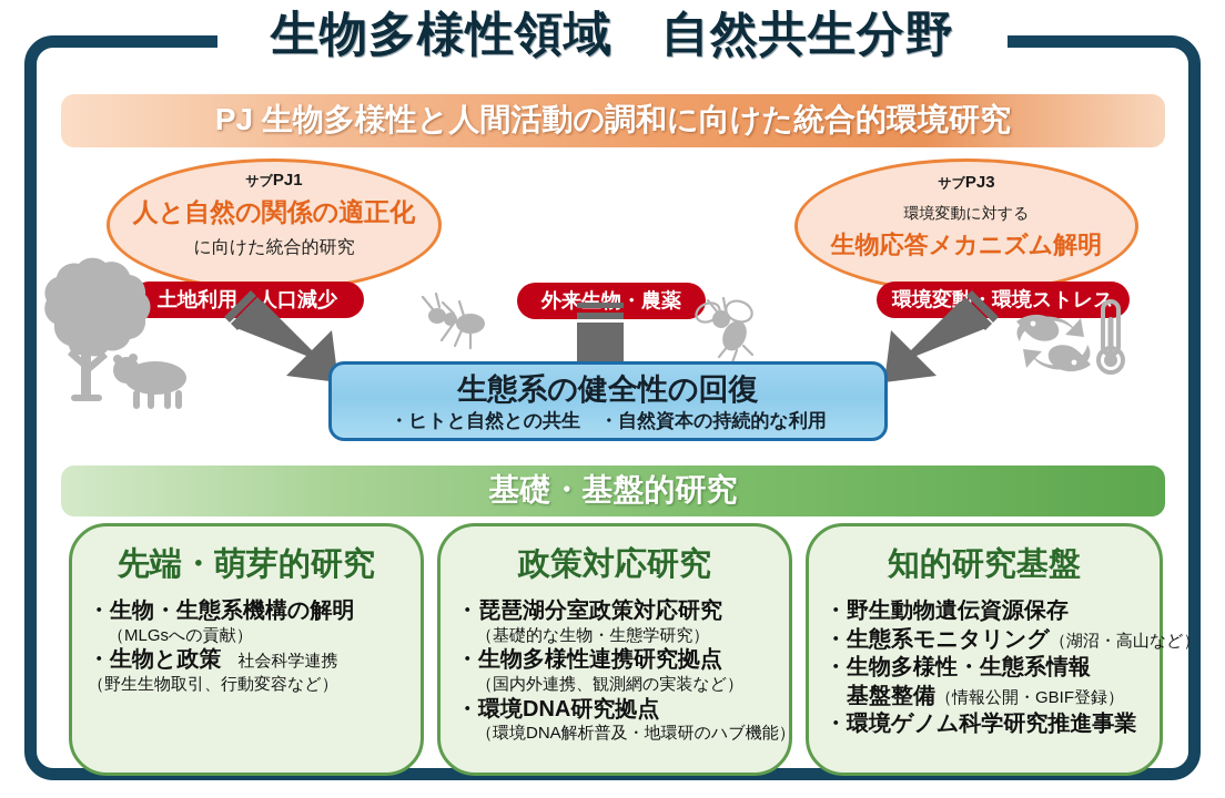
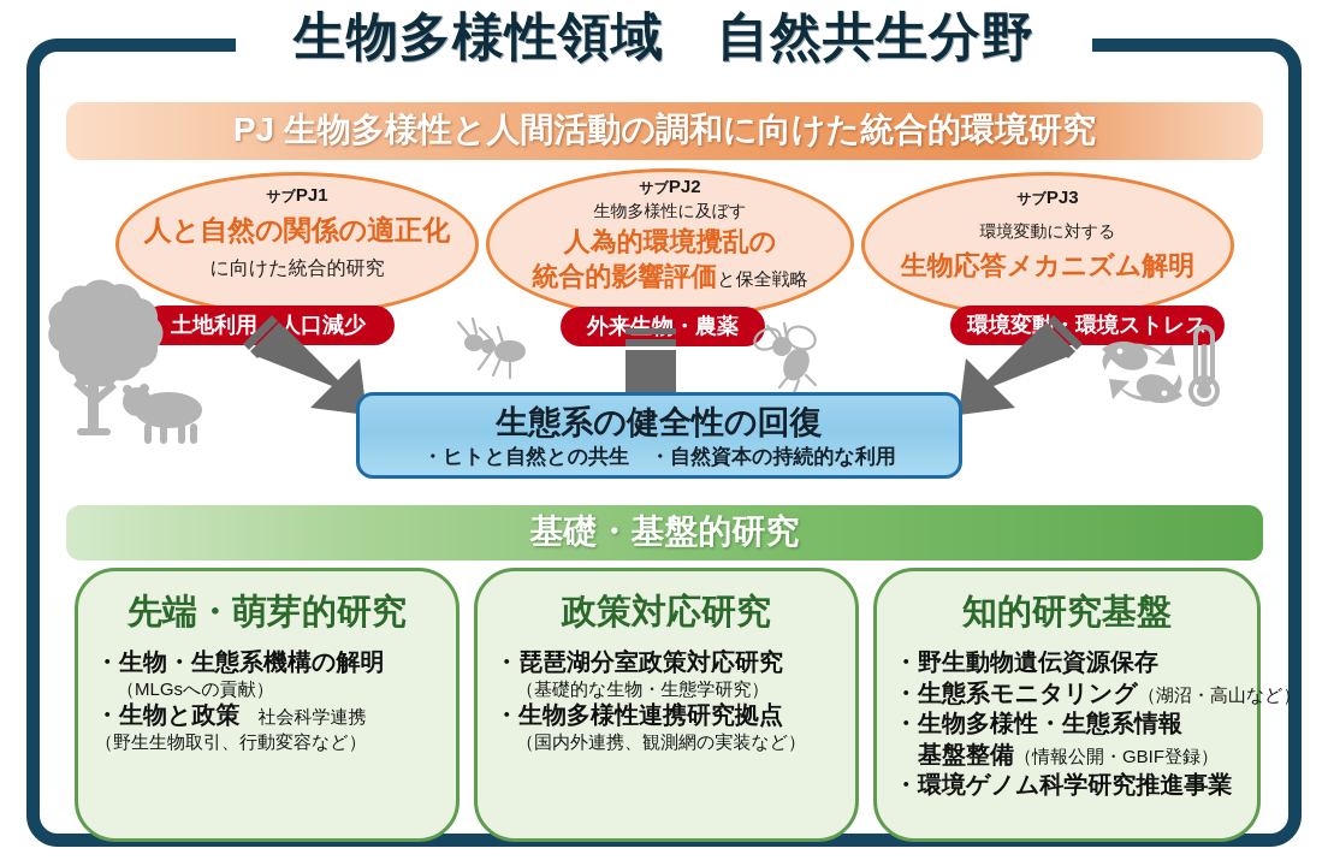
  生物多様性領域 自然共生分野
  PJ 生物多様性と人間活動の調和に向けた統合的環境研究
  サブPJ1
  人と自然の関係の適正化
  に向けた統合的研究
  土地利用人口減少
+ サブPJ2
+ 生物多様性に及ぼす
+ 人為的環境攪乱の
+ 統合的影響評価と保全戦略
  外来生物・農薬
  サブPJ3
  環境変動に対する
  生物応答メカニズム解明
  環境変動・環境ストレス
  生態系の健全性の回復
  ・ヒトと自然との共生 ・自然資本の持続的な利用
  基礎・基盤的研究
  先端・萌芽的研究
  ・生物・生態系機構の解明
  （MLGsへの貢献）
  ・生物と政策 社会科学連携
  （野生生物取引、行動変容など）
  政策対応研究
  ・琵琶湖分室政策対応研究
  （基礎的な生物・生態学研究）
  ・生物多様性連携研究拠点
  （国内外連携、観測網の実装など）
- ・環境DNA研究拠点
- （環境DNA解析普及・地環研のハブ機能）
  知的研究基盤
  ・野生動物遺伝資源保存
  ・生態系モニタリング（湖沼・高山など）
  ・生物多様性・生態系情報
  基盤整備（情報公開・GBIF登録）
  ・環境ゲノム科学研究推進事業
